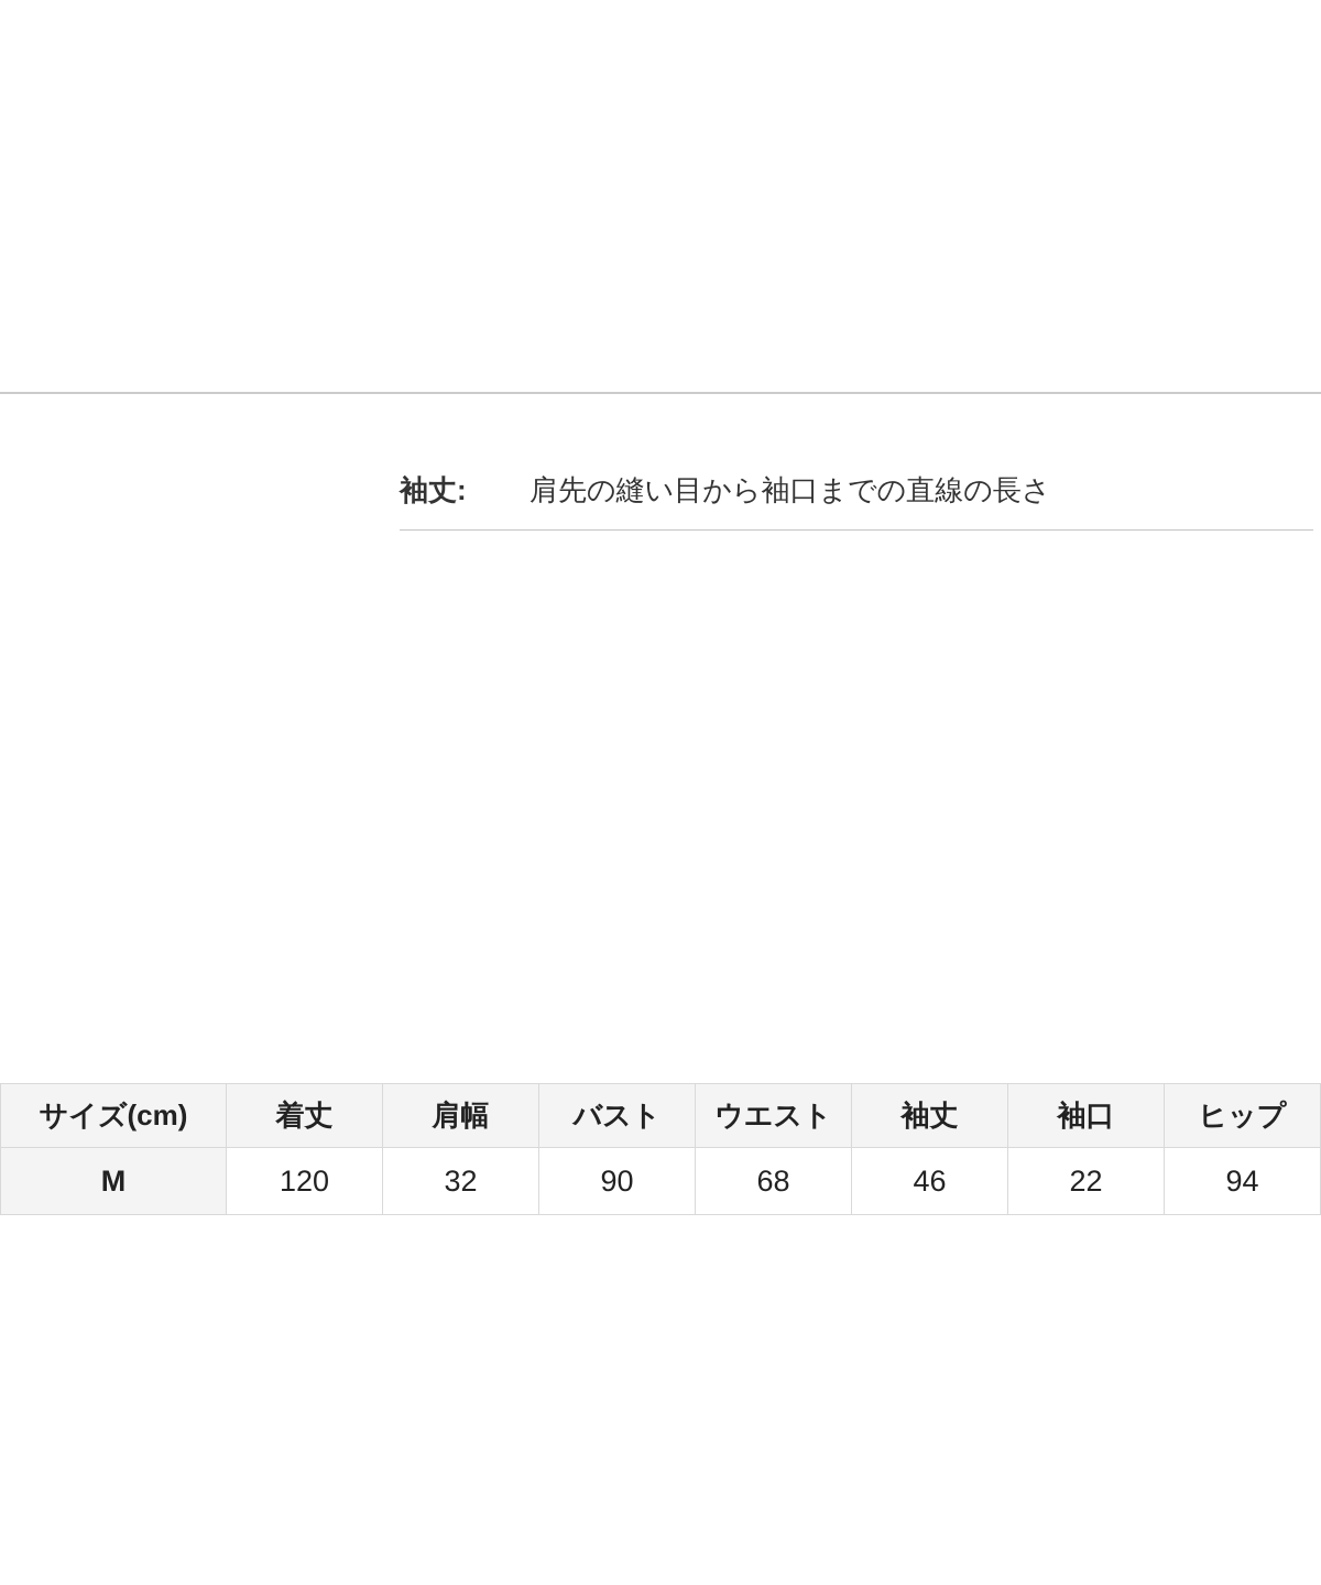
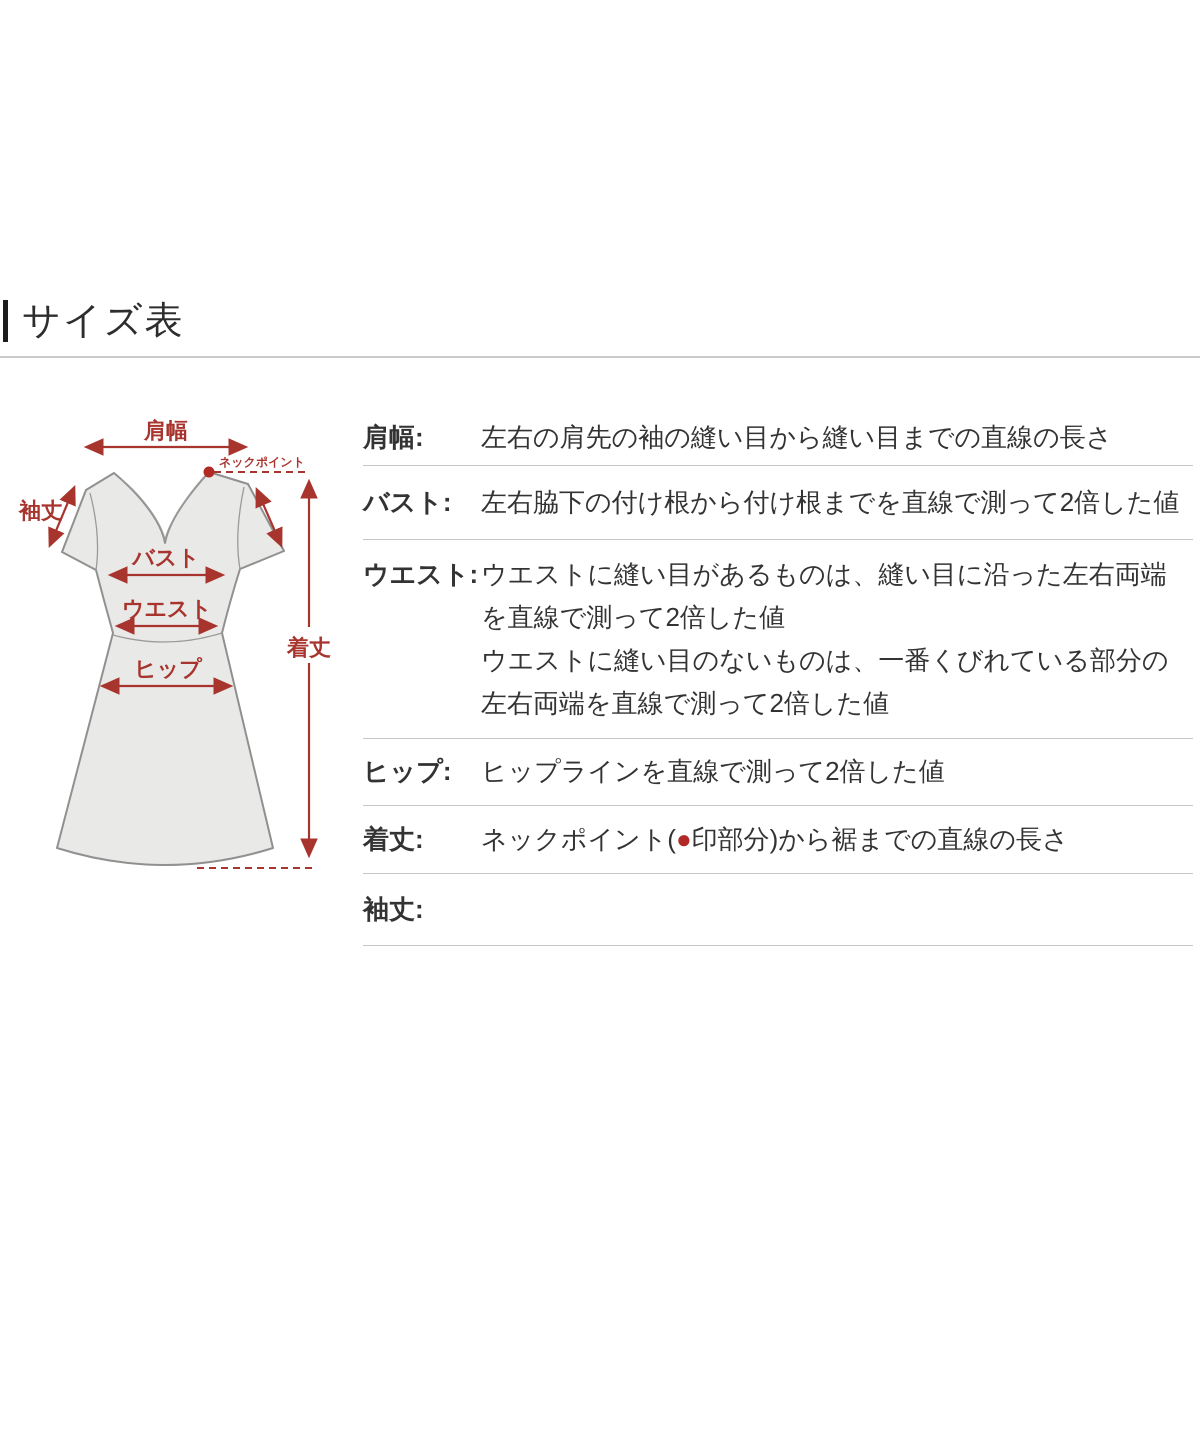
+ サイズ表
+ 肩幅
+ ネックポイント
+ 袖丈
+ バスト
+ ウエスト
+ ヒップ
+ 着丈
+ 肩幅:
+ 左右の肩先の袖の縫い目から縫い目までの直線の長さ
+ バスト:
+ 左右脇下の付け根から付け根までを直線で測って2倍した値
+ ウエスト:
+ ウエストに縫い目があるものは、縫い目に沿った左右両端
+ を直線で測って2倍した値
+ ウエストに縫い目のないものは、一番くびれている部分の
+ 左右両端を直線で測って2倍した値
+ ヒップ:
+ ヒップラインを直線で測って2倍した値
+ 着丈:
+ ネックポイント(●印部分)から裾までの直線の長さ
  袖丈:
- 肩先の縫い目から袖口までの直線の長さ
- サイズ(cm)	着丈	肩幅	バスト	ウエスト	袖丈	袖口	ヒップ
- M	120	32	90	68	46	22	94
